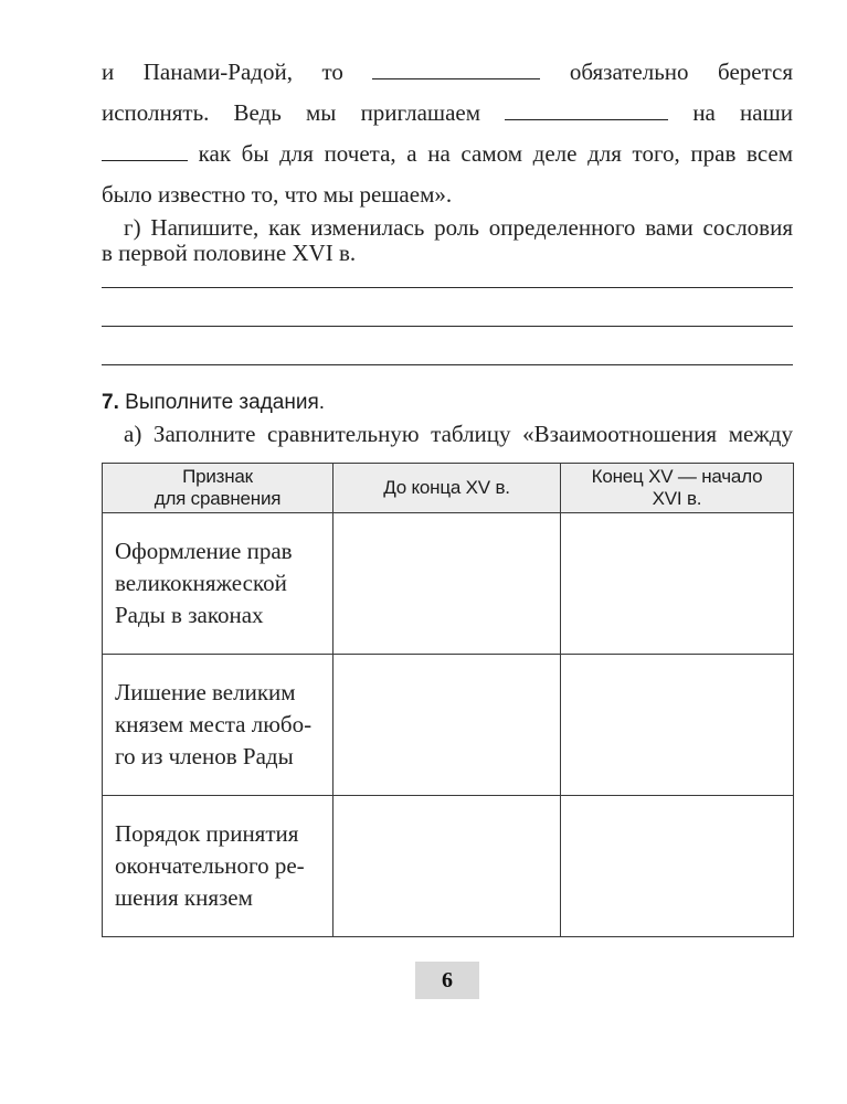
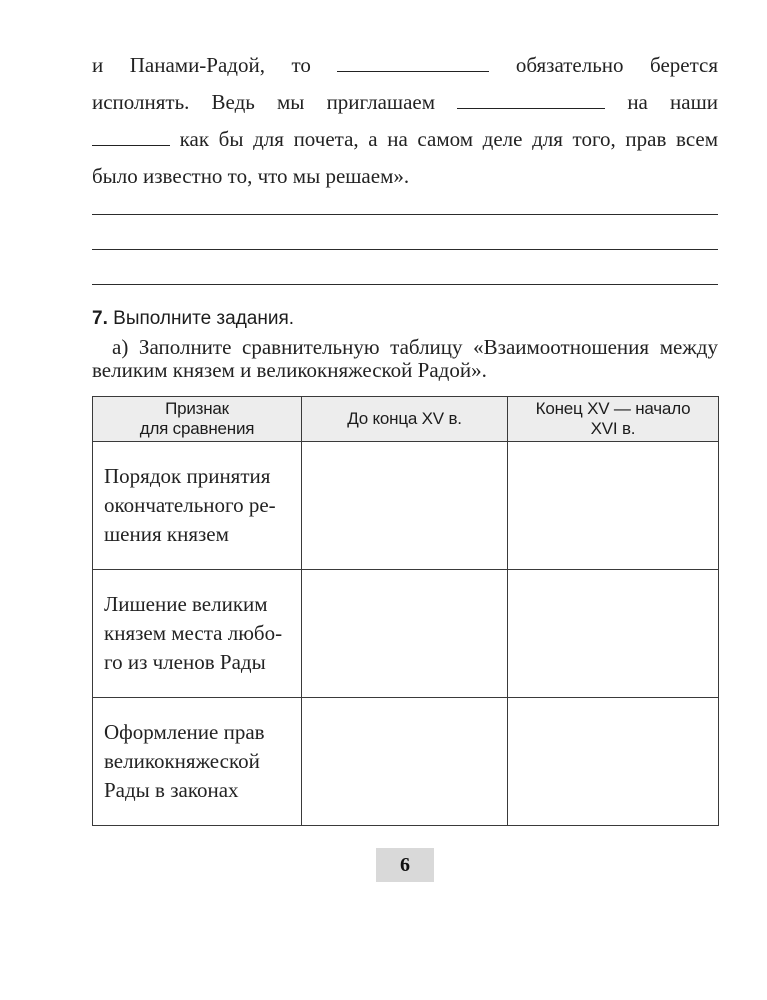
  и Панами-Радой, то обязательно берется
  исполнять. Ведь мы приглашаем на наши
  как бы для почета, а на самом деле для того, прав всем
  было известно то, что мы решаем».
- г) Напишите, как изменилась роль определенного вами сословия
- в первой половине XVI в.
  7. Выполните задания.
  а) Заполните сравнительную таблицу «Взаимоотношения между
+ великим князем и великокняжеской Радой».
  Признак для сравнения	До конца XV в.	Конец XV — начало XVI в.
- Оформление прав великокняжеской Рады в законах
+ Порядок принятия окончательного ре- шения князем
  Лишение великим князем места любо- го из членов Рады
- Порядок принятия окончательного ре- шения князем
+ Оформление прав великокняжеской Рады в законах
  6
